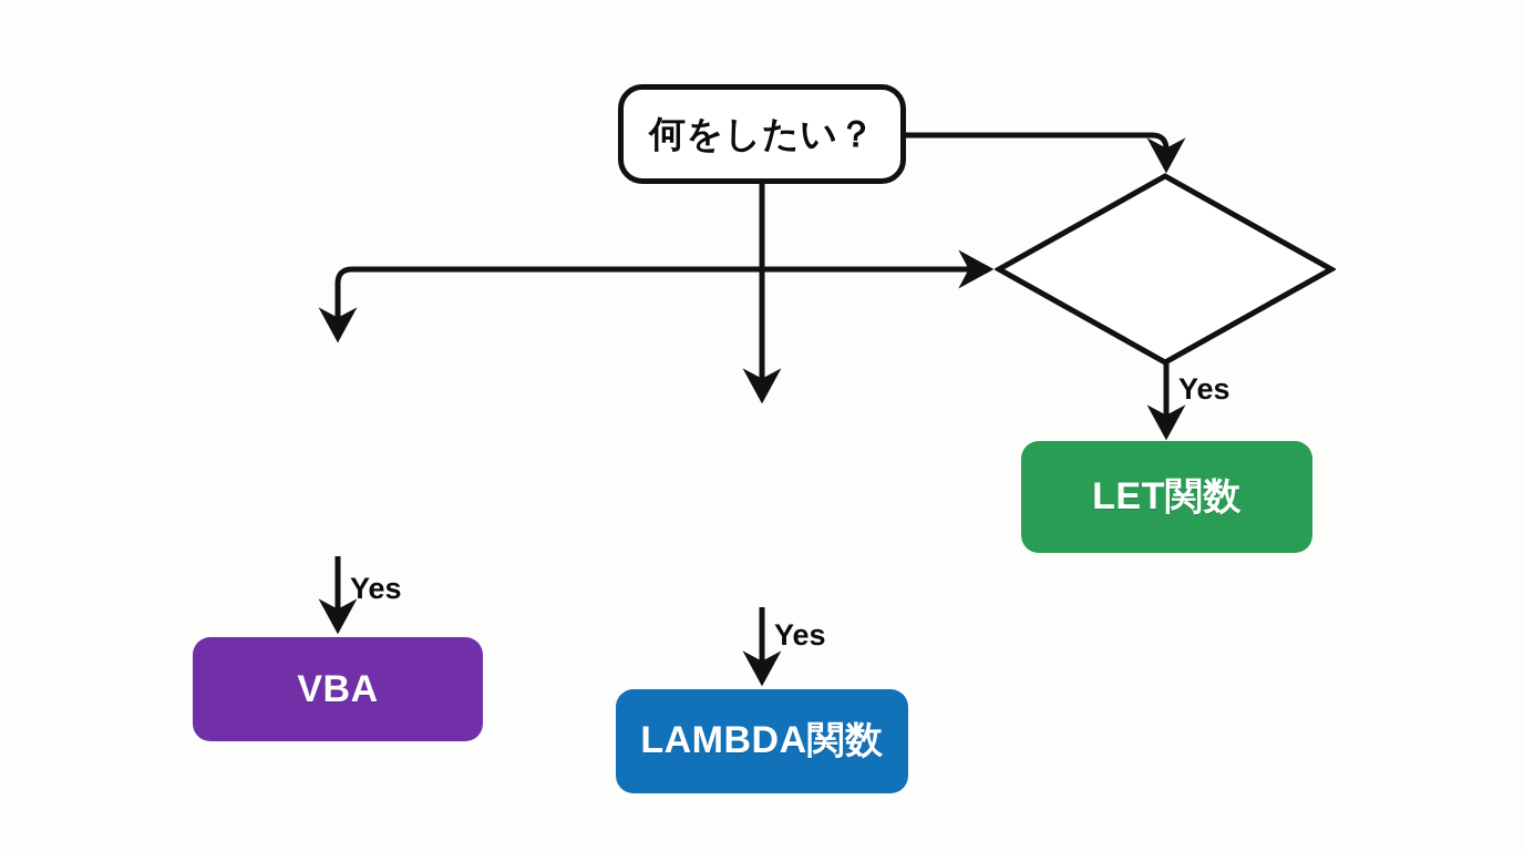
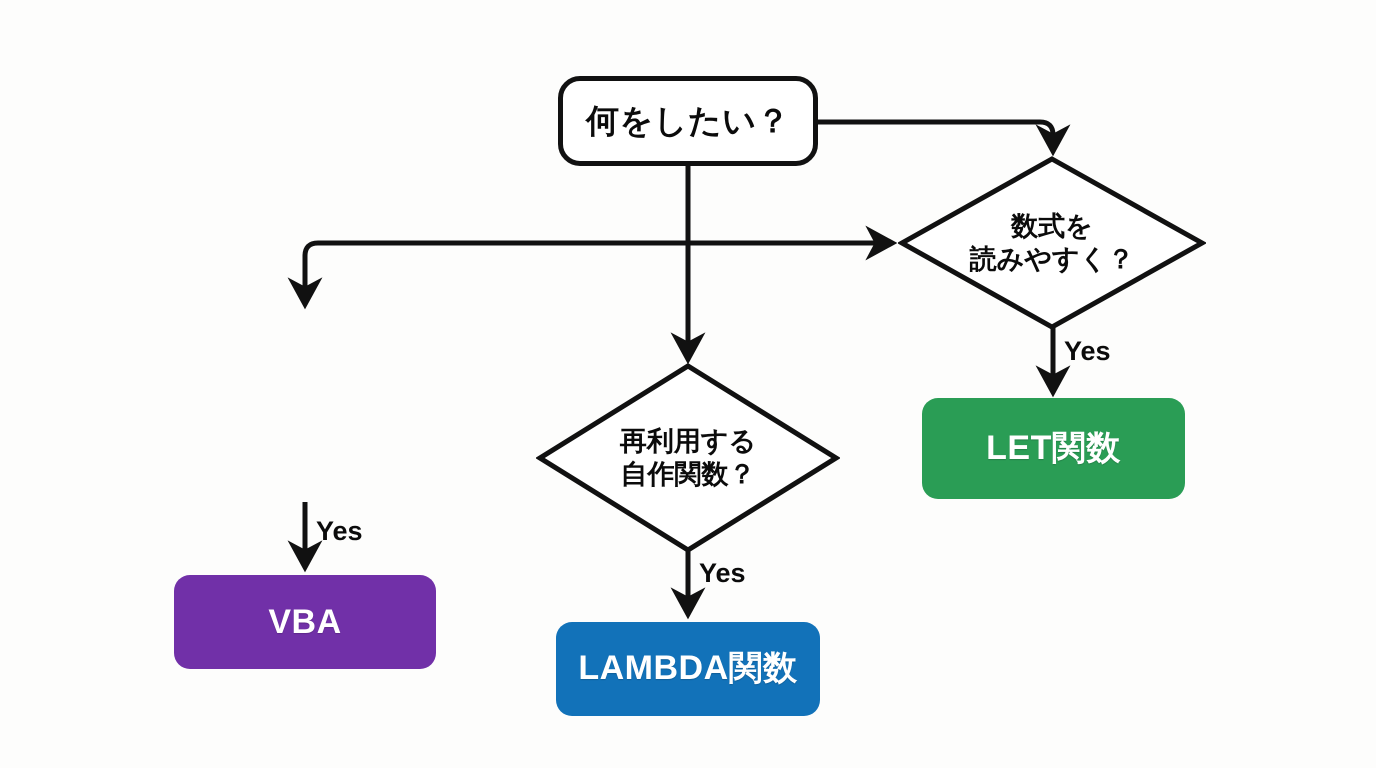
  何をしたい？
+ 数式を
+ 読みやすく？
+ 再利用する
+ 自作関数？
  LET関数
  VBA
  LAMBDA関数
  Yes
  Yes
  Yes
